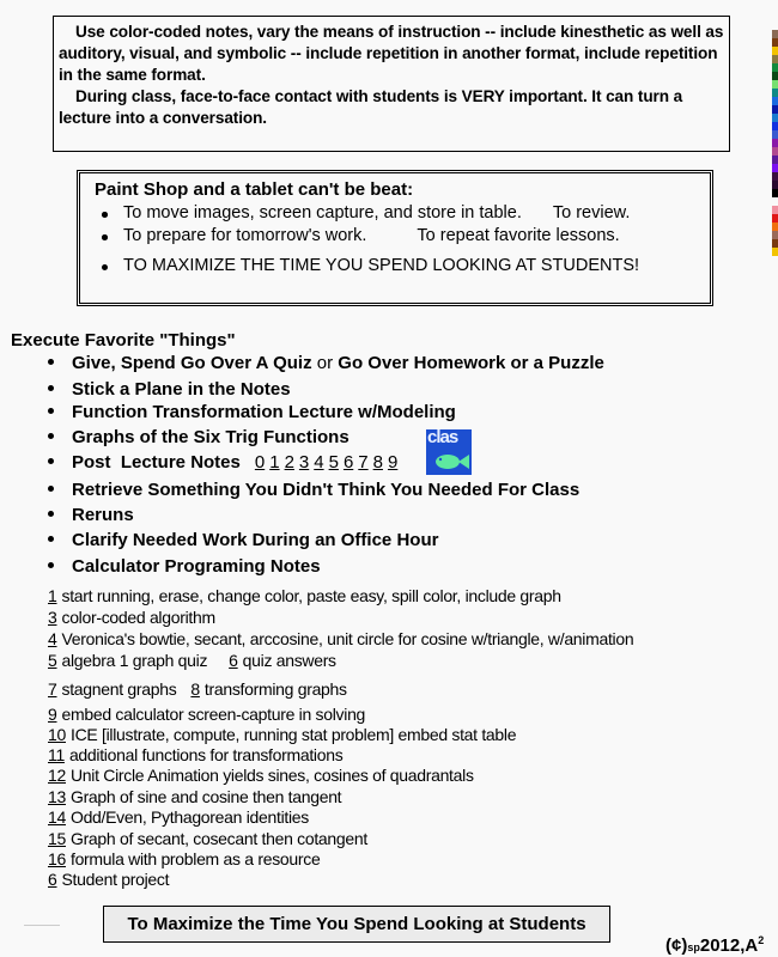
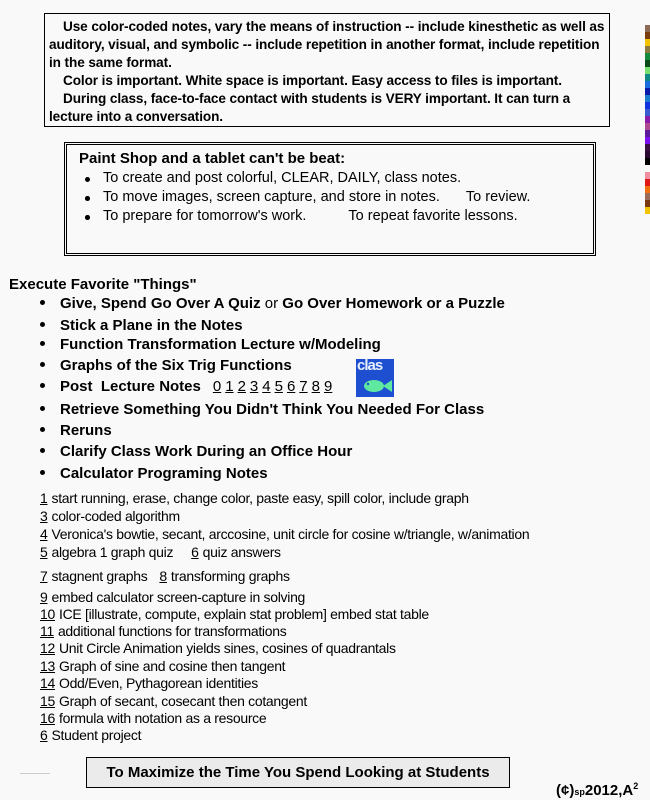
  Use color-coded notes, vary the means of instruction -- include kinesthetic as well as auditory, visual, and symbolic -- include repetition in another format, include repetition in the same format.
+ Color is important. White space is important. Easy access to files is important.
  During class, face-to-face contact with students is VERY important. It can turn a lecture into a conversation.
  Paint Shop and a tablet can't be beat:
+ To create and post colorful, CLEAR, DAILY, class notes.
- To move images, screen capture, and store in table. To review.
+ To move images, screen capture, and store in notes. To review.
  To prepare for tomorrow's work. To repeat favorite lessons.
- TO MAXIMIZE THE TIME YOU SPEND LOOKING AT STUDENTS!
  Execute Favorite "Things"
  Give, Spend Go Over A Quiz or Go Over Homework or a Puzzle
  Stick a Plane in the Notes
  Function Transformation Lecture w/Modeling
  Graphs of the Six Trig Functions
  Post Lecture Notes 0 1 2 3 4 5 6 7 8 9
  clas
  Retrieve Something You Didn't Think You Needed For Class
  Reruns
- Clarify Needed Work During an Office Hour
+ Clarify Class Work During an Office Hour
  Calculator Programing Notes
  1 start running, erase, change color, paste easy, spill color, include graph
  3 color-coded algorithm
  4 Veronica's bowtie, secant, arccosine, unit circle for cosine w/triangle, w/animation
  5 algebra 1 graph quiz 6 quiz answers
  7 stagnent graphs 8 transforming graphs
  9 embed calculator screen-capture in solving
- 10 ICE [illustrate, compute, running stat problem] embed stat table
+ 10 ICE [illustrate, compute, explain stat problem] embed stat table
  11 additional functions for transformations
  12 Unit Circle Animation yields sines, cosines of quadrantals
  13 Graph of sine and cosine then tangent
  14 Odd/Even, Pythagorean identities
  15 Graph of secant, cosecant then cotangent
- 16 formula with problem as a resource
+ 16 formula with notation as a resource
  6 Student project
  To Maximize the Time You Spend Looking at Students
  (¢)sp2012,A2
